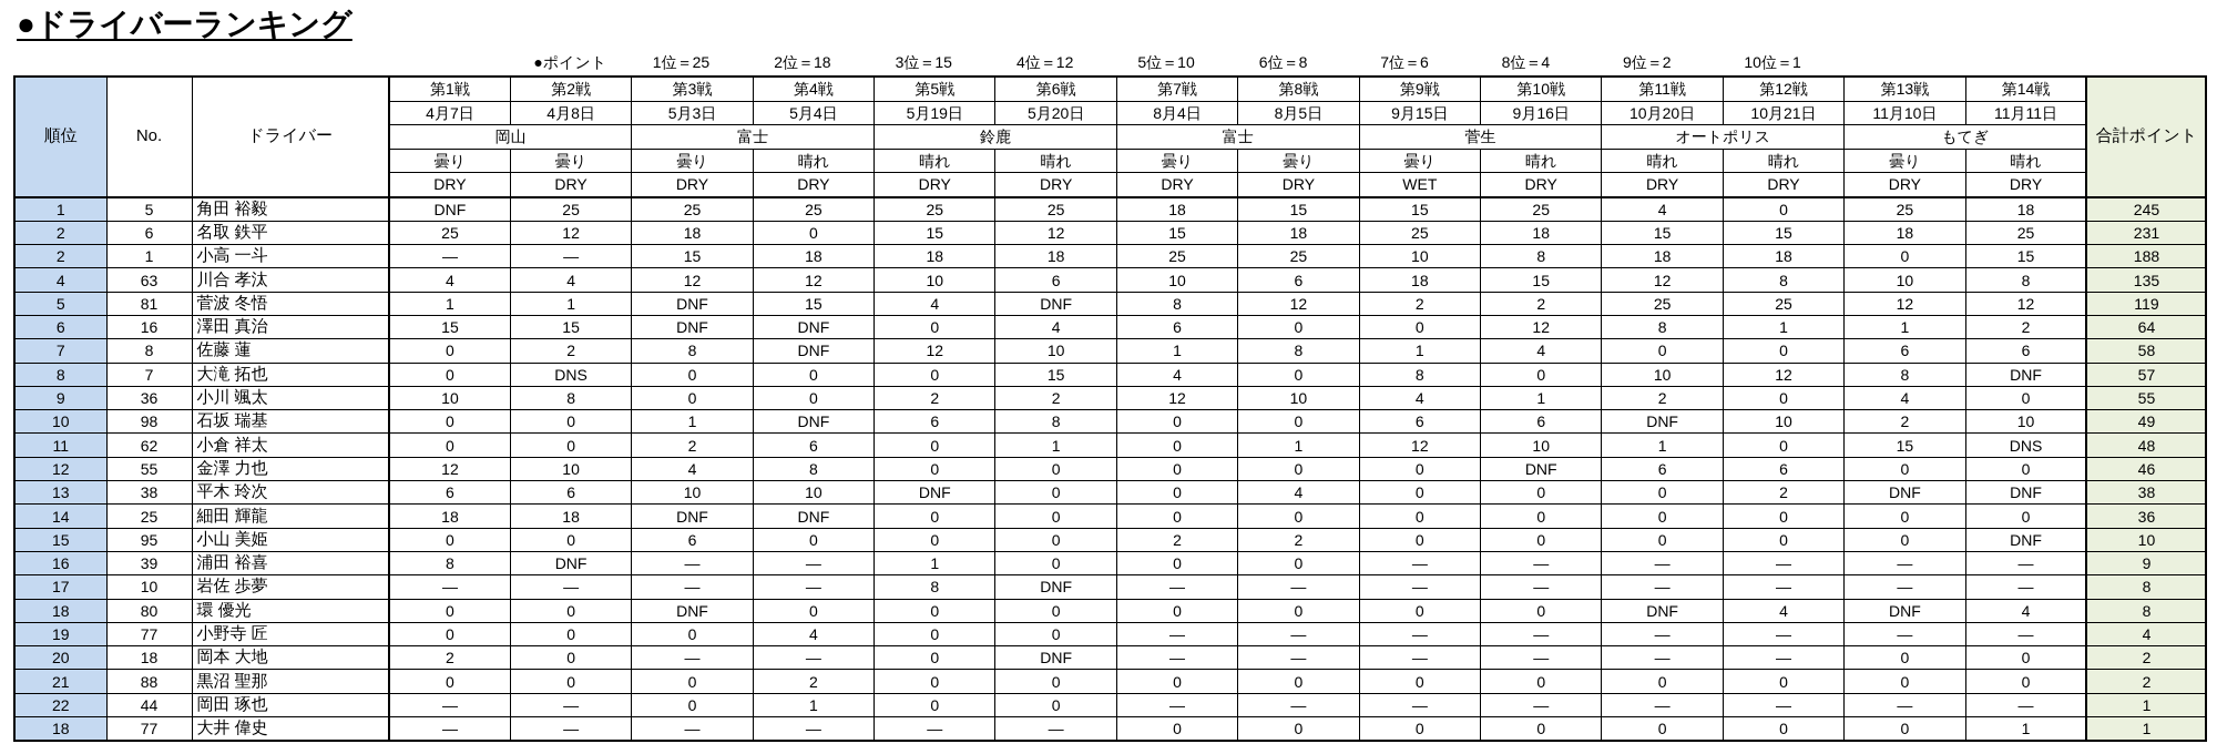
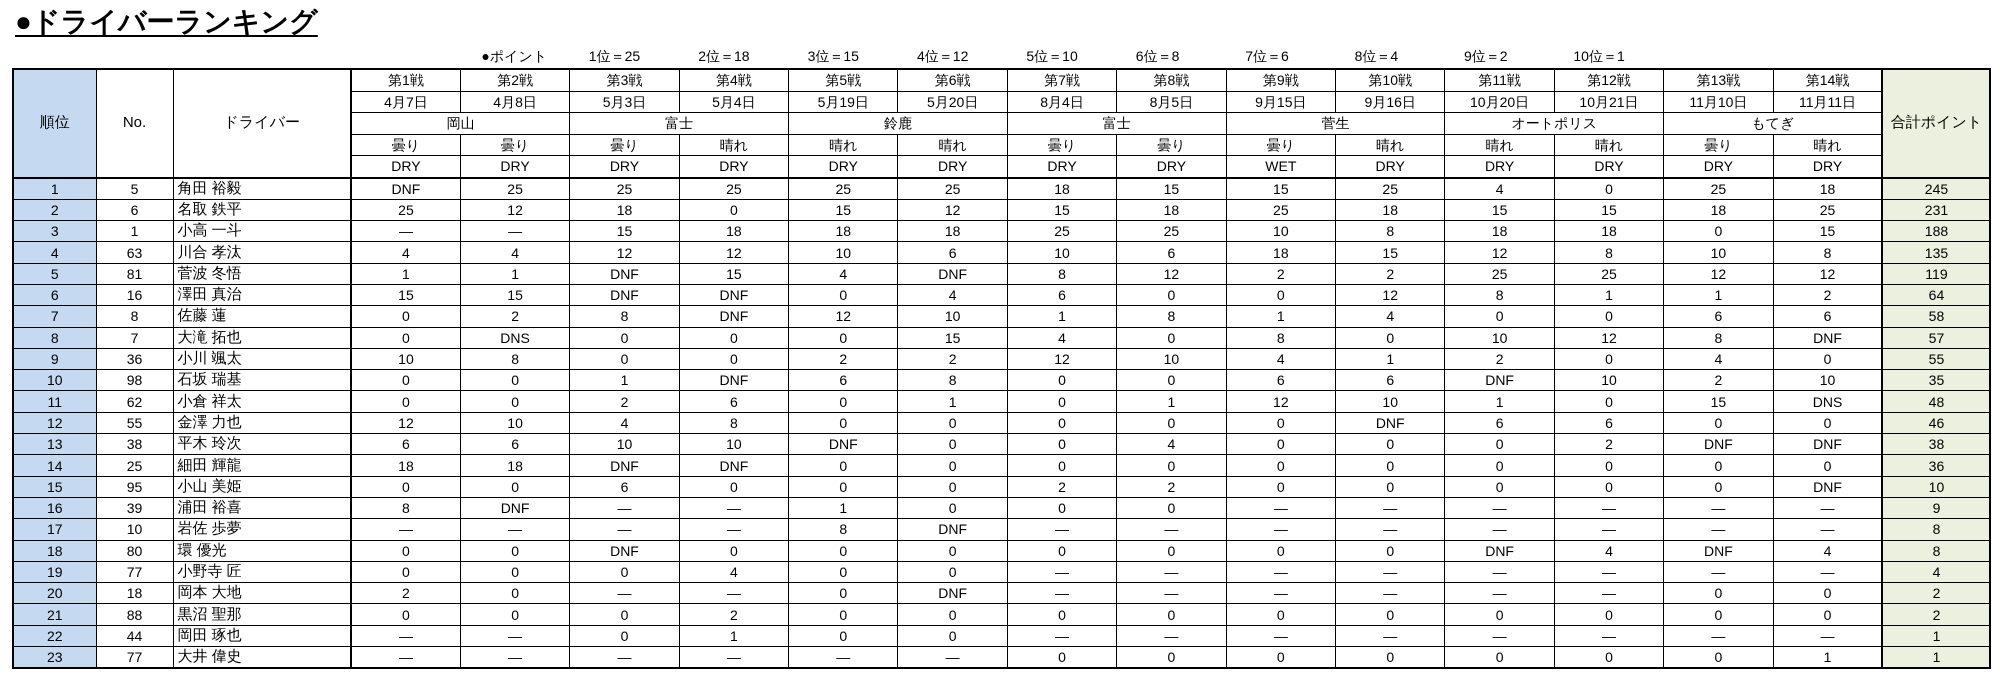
  ●ドライバーランキング
  ●ポイント
  1位＝25
  2位＝18
  3位＝15
  4位＝12
  5位＝10
  6位＝8
  7位＝6
  8位＝4
  9位＝2
  10位＝1
  順位	No.	ドライバー	第1戦	第2戦	第3戦	第4戦	第5戦	第6戦	第7戦	第8戦	第9戦	第10戦	第11戦	第12戦	第13戦	第14戦	合計ポイント
  4月7日	4月8日	5月3日	5月4日	5月19日	5月20日	8月4日	8月5日	9月15日	9月16日	10月20日	10月21日	11月10日	11月11日
  岡山	富士	鈴鹿	富士	菅生	オートポリス	もてぎ
  曇り	曇り	曇り	晴れ	晴れ	晴れ	曇り	曇り	曇り	晴れ	晴れ	晴れ	曇り	晴れ
  DRY	DRY	DRY	DRY	DRY	DRY	DRY	DRY	WET	DRY	DRY	DRY	DRY	DRY
  1	5	角田 裕毅	DNF	25	25	25	25	25	18	15	15	25	4	0	25	18	245
  2	6	名取 鉄平	25	12	18	0	15	12	15	18	25	18	15	15	18	25	231
- 2	1	小高 一斗	—	—	15	18	18	18	25	25	10	8	18	18	0	15	188
+ 3	1	小高 一斗	—	—	15	18	18	18	25	25	10	8	18	18	0	15	188
  4	63	川合 孝汰	4	4	12	12	10	6	10	6	18	15	12	8	10	8	135
  5	81	菅波 冬悟	1	1	DNF	15	4	DNF	8	12	2	2	25	25	12	12	119
  6	16	澤田 真治	15	15	DNF	DNF	0	4	6	0	0	12	8	1	1	2	64
  7	8	佐藤 蓮	0	2	8	DNF	12	10	1	8	1	4	0	0	6	6	58
  8	7	大滝 拓也	0	DNS	0	0	0	15	4	0	8	0	10	12	8	DNF	57
  9	36	小川 颯太	10	8	0	0	2	2	12	10	4	1	2	0	4	0	55
- 10	98	石坂 瑞基	0	0	1	DNF	6	8	0	0	6	6	DNF	10	2	10	49
+ 10	98	石坂 瑞基	0	0	1	DNF	6	8	0	0	6	6	DNF	10	2	10	35
  11	62	小倉 祥太	0	0	2	6	0	1	0	1	12	10	1	0	15	DNS	48
  12	55	金澤 力也	12	10	4	8	0	0	0	0	0	DNF	6	6	0	0	46
  13	38	平木 玲次	6	6	10	10	DNF	0	0	4	0	0	0	2	DNF	DNF	38
  14	25	細田 輝龍	18	18	DNF	DNF	0	0	0	0	0	0	0	0	0	0	36
  15	95	小山 美姫	0	0	6	0	0	0	2	2	0	0	0	0	0	DNF	10
  16	39	浦田 裕喜	8	DNF	—	—	1	0	0	0	—	—	—	—	—	—	9
  17	10	岩佐 歩夢	—	—	—	—	8	DNF	—	—	—	—	—	—	—	—	8
  18	80	環 優光	0	0	DNF	0	0	0	0	0	0	0	DNF	4	DNF	4	8
  19	77	小野寺 匠	0	0	0	4	0	0	—	—	—	—	—	—	—	—	4
  20	18	岡本 大地	2	0	—	—	0	DNF	—	—	—	—	—	—	0	0	2
  21	88	黒沼 聖那	0	0	0	2	0	0	0	0	0	0	0	0	0	0	2
  22	44	岡田 琢也	—	—	0	1	0	0	—	—	—	—	—	—	—	—	1
- 18	77	大井 偉史	—	—	—	—	—	—	0	0	0	0	0	0	0	1	1
+ 23	77	大井 偉史	—	—	—	—	—	—	0	0	0	0	0	0	0	1	1
